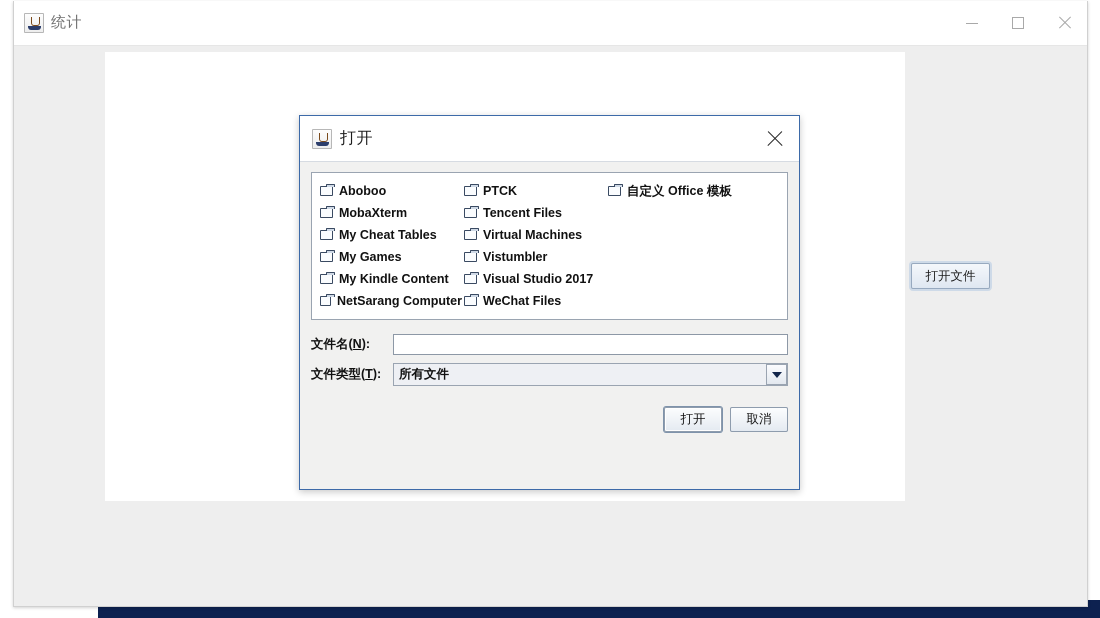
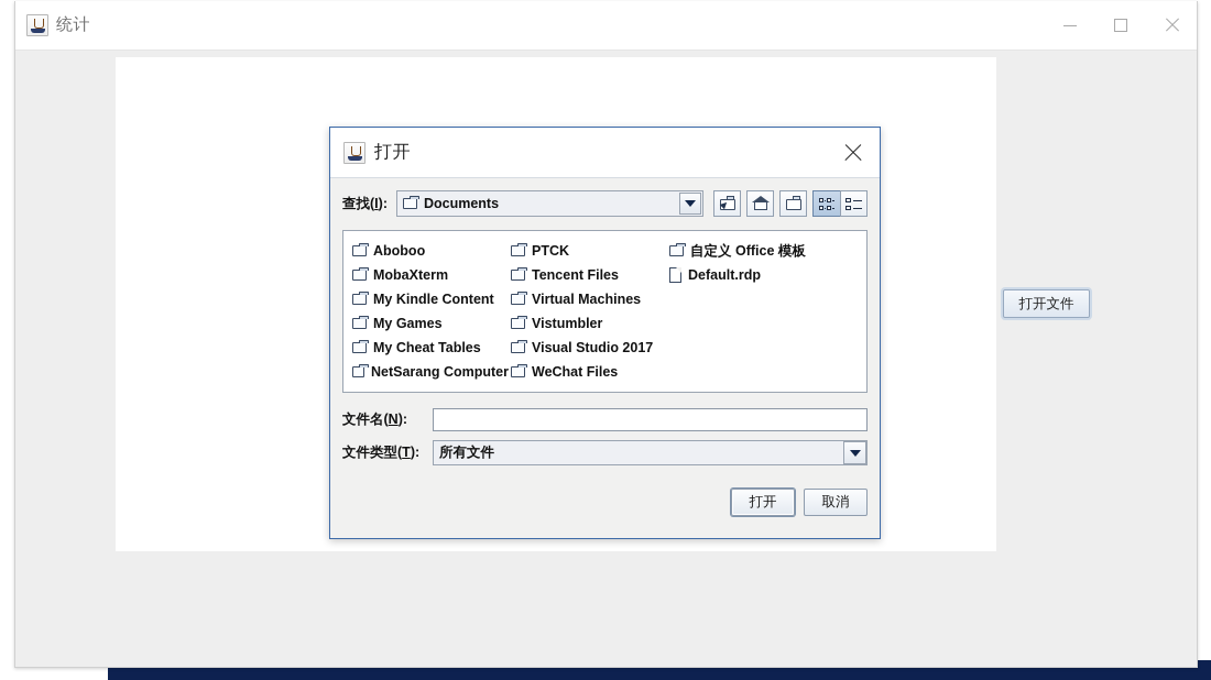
  统计
  打开文件
  打开
+ 查找(I):
+ Documents
  Aboboo
  MobaXterm
- My Cheat Tables
+ My Kindle Content
  My Games
- My Kindle Content
+ My Cheat Tables
  NetSarang Computer
  PTCK
  Tencent Files
  Virtual Machines
  Vistumbler
  Visual Studio 2017
  WeChat Files
  自定义 Office 模板
+ Default.rdp
  文件名(N):
  文件类型(T):
  所有文件
  打开
  取消
